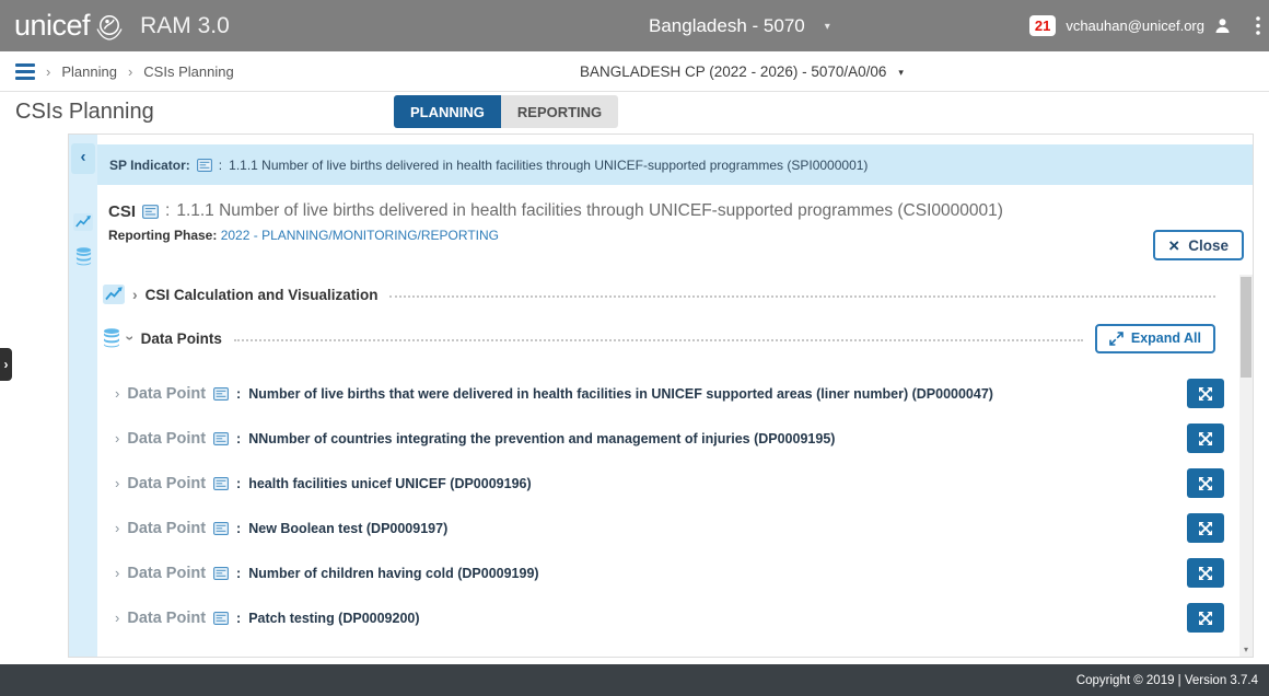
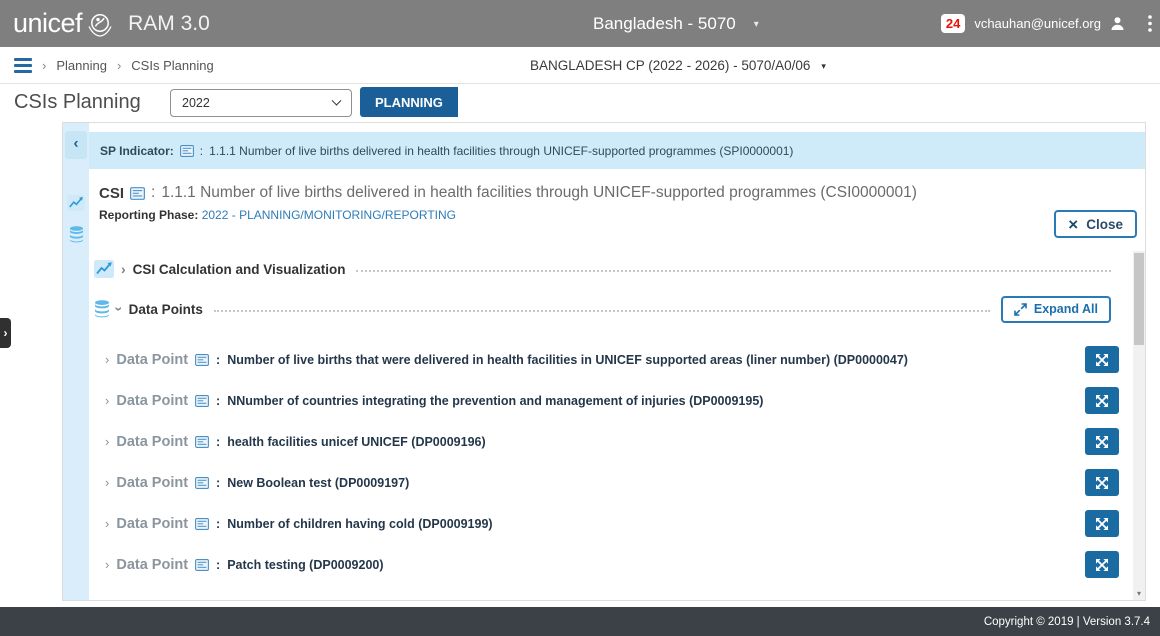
  unicef
  RAM 3.0
  Bangladesh - 5070
  ▾
- 21
+ 24
  vchauhan@unicef.org
  ›
  Planning
  ›
  CSIs Planning
  BANGLADESH CP (2022 - 2026) - 5070/A0/06
  ▾
  CSIs Planning
+ 2022
  PLANNING
- REPORTING
  SP Indicator:
  :
  1.1.1 Number of live births delivered in health facilities through UNICEF-supported programmes (SPI0000001)
  CSI
  :
  1.1.1 Number of live births delivered in health facilities through UNICEF-supported programmes (CSI0000001)
  Reporting Phase: 2022 - PLANNING/MONITORING/REPORTING
  ×
  Close
  ›
  CSI Calculation and Visualization
  Data Points
  Expand All
  ›
  Data Point
  :
  Number of live births that were delivered in health facilities in UNICEF supported areas (liner number) (DP0000047)
  ›
  Data Point
  :
  NNumber of countries integrating the prevention and management of injuries (DP0009195)
  ›
  Data Point
  :
  health facilities unicef UNICEF (DP0009196)
  ›
  Data Point
  :
  New Boolean test (DP0009197)
  ›
  Data Point
  :
  Number of children having cold (DP0009199)
  ›
  Data Point
  :
  Patch testing (DP0009200)
  ▾
  ›
  Copyright © 2019 | Version 3.7.4
